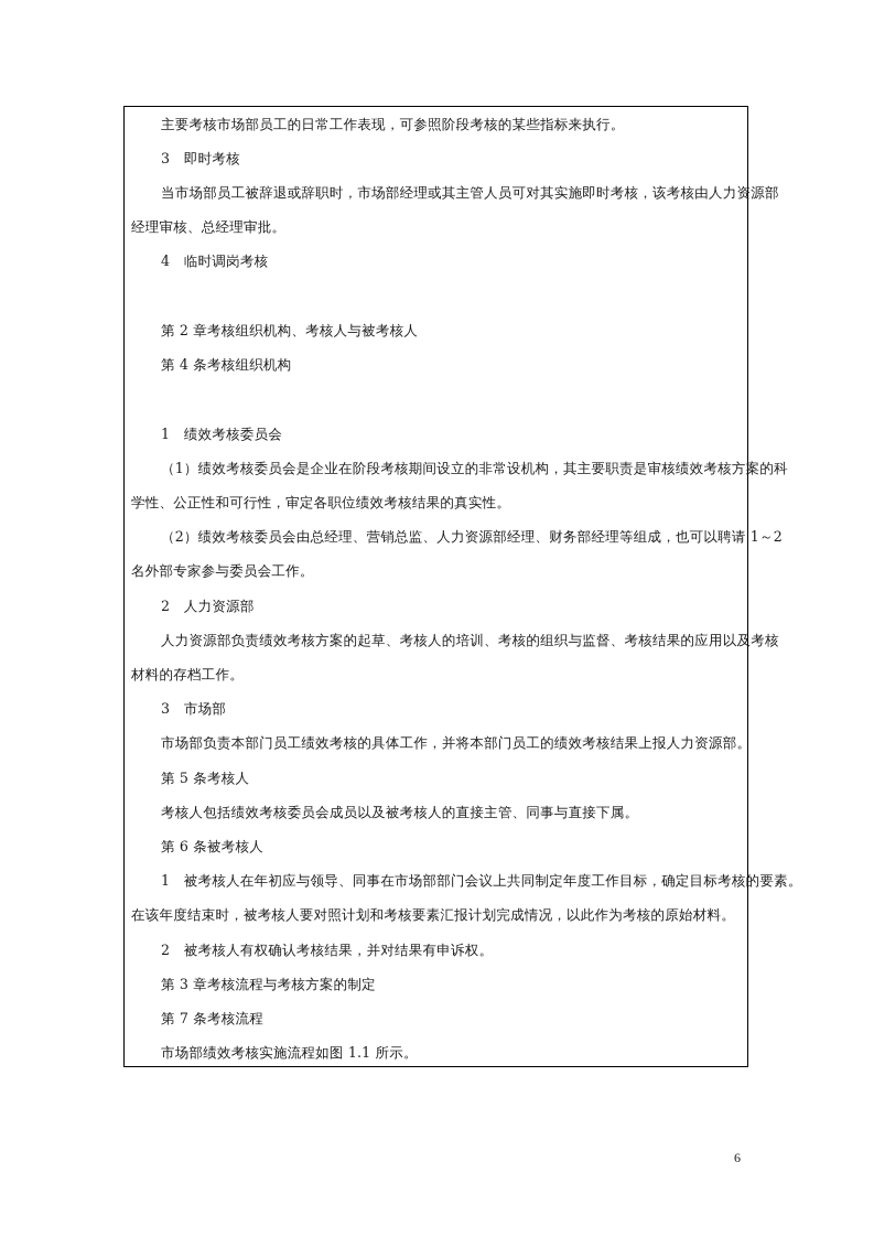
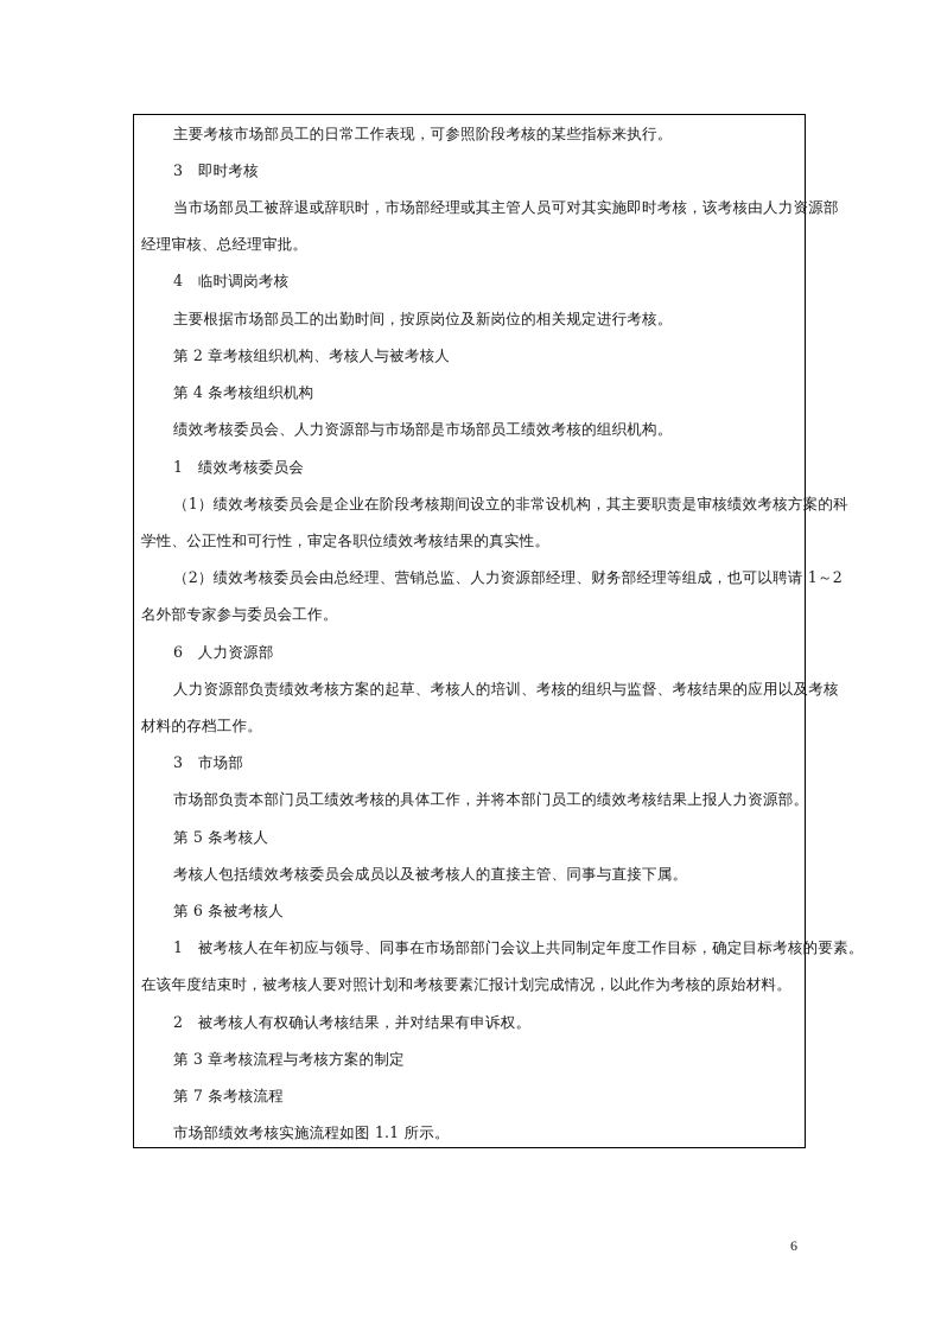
  主要考核市场部员工的日常工作表现，可参照阶段考核的某些指标来执行。
  3 即时考核
  当市场部员工被辞退或辞职时，市场部经理或其主管人员可对其实施即时考核，该考核由人力资源部
  经理审核、总经理审批。
  4 临时调岗考核
+ 主要根据市场部员工的出勤时间，按原岗位及新岗位的相关规定进行考核。
  第 2 章考核组织机构、考核人与被考核人
  第 4 条考核组织机构
+ 绩效考核委员会、人力资源部与市场部是市场部员工绩效考核的组织机构。
  1 绩效考核委员会
  （1）绩效考核委员会是企业在阶段考核期间设立的非常设机构，其主要职责是审核绩效考核方案的科
  学性、公正性和可行性，审定各职位绩效考核结果的真实性。
  （2）绩效考核委员会由总经理、营销总监、人力资源部经理、财务部经理等组成，也可以聘请 1～2
  名外部专家参与委员会工作。
- 2 人力资源部
+ 6 人力资源部
  人力资源部负责绩效考核方案的起草、考核人的培训、考核的组织与监督、考核结果的应用以及考核
  材料的存档工作。
  3 市场部
  市场部负责本部门员工绩效考核的具体工作，并将本部门员工的绩效考核结果上报人力资源部。
  第 5 条考核人
  考核人包括绩效考核委员会成员以及被考核人的直接主管、同事与直接下属。
  第 6 条被考核人
  1 被考核人在年初应与领导、同事在市场部部门会议上共同制定年度工作目标，确定目标考核的要素。
  在该年度结束时，被考核人要对照计划和考核要素汇报计划完成情况，以此作为考核的原始材料。
  2 被考核人有权确认考核结果，并对结果有申诉权。
  第 3 章考核流程与考核方案的制定
  第 7 条考核流程
  市场部绩效考核实施流程如图 1.1 所示。
  6
